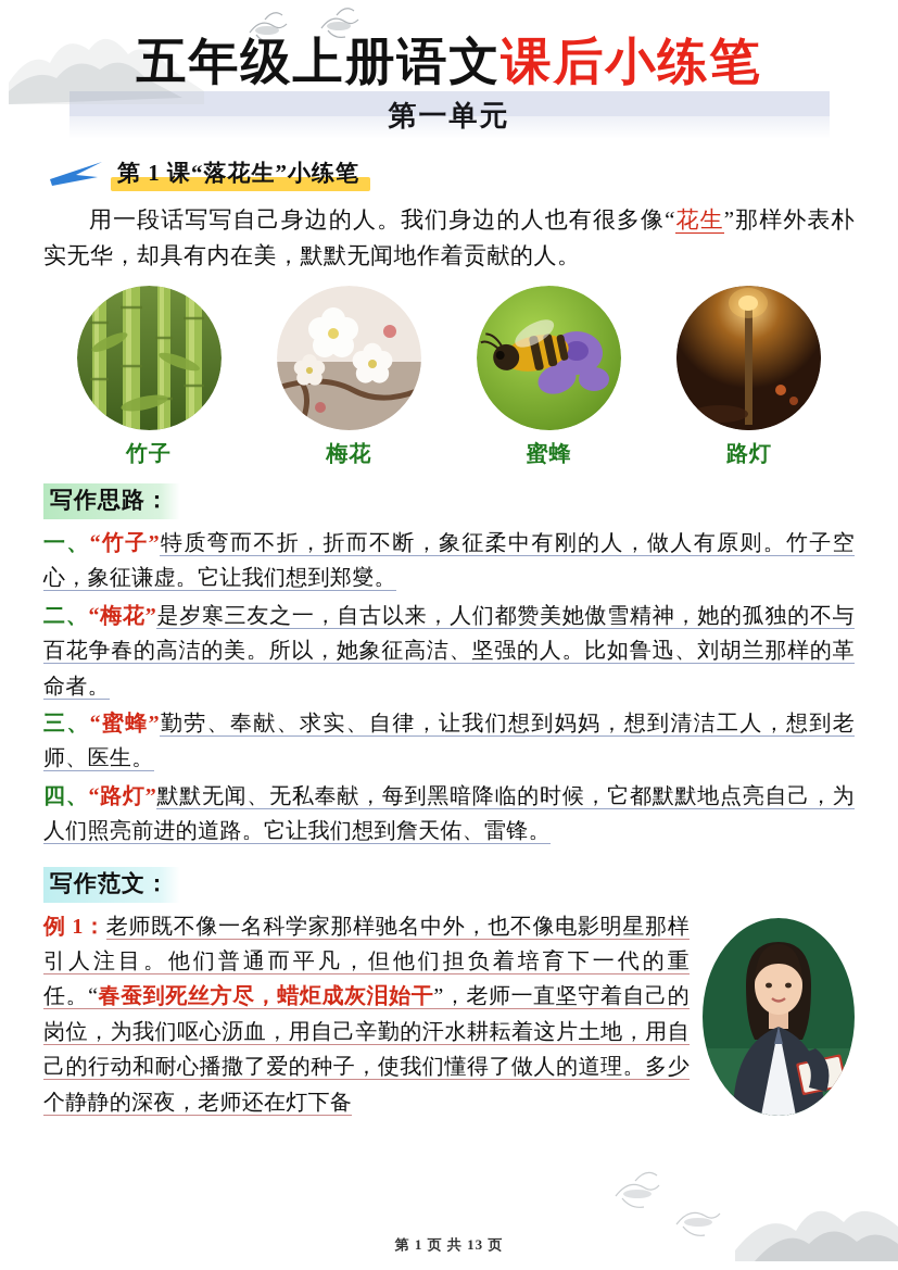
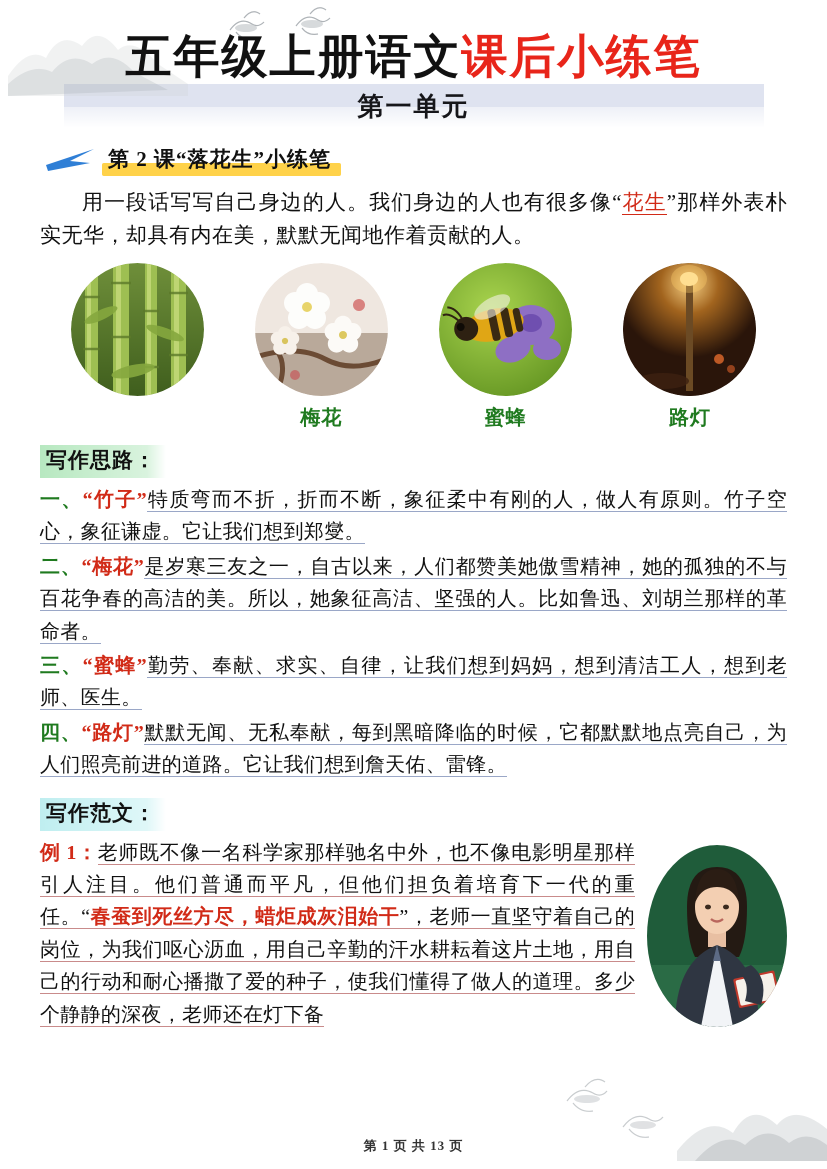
  五年级上册语文课后小练笔
  第一单元
- 第 1 课“落花生”小练笔
+ 第 2 课“落花生”小练笔
  用一段话写写自己身边的人。我们身边的人也有很多像“花生”那样外表朴实无华，却具有内在美，默默无闻地作着贡献的人。
- 竹子
  梅花
  蜜蜂
  路灯
  写作思路：
  一、“竹子”特质弯而不折，折而不断，象征柔中有刚的人，做人有原则。竹子空心，象征谦虚。它让我们想到郑燮。
  二、“梅花”是岁寒三友之一，自古以来，人们都赞美她傲雪精神，她的孤独的不与百花争春的高洁的美。所以，她象征高洁、坚强的人。比如鲁迅、刘胡兰那样的革命者。
  三、“蜜蜂”勤劳、奉献、求实、自律，让我们想到妈妈，想到清洁工人，想到老师、医生。
  四、“路灯”默默无闻、无私奉献，每到黑暗降临的时候，它都默默地点亮自己，为人们照亮前进的道路。它让我们想到詹天佑、雷锋。
  写作范文：
  例 1：老师既不像一名科学家那样驰名中外，也不像电影明星那样引人注目。他们普通而平凡，但他们担负着培育下一代的重任。“春蚕到死丝方尽，蜡炬成灰泪始干”，老师一直坚守着自己的岗位，为我们呕心沥血，用自己辛勤的汗水耕耘着这片土地，用自己的行动和耐心播撒了爱的种子，使我们懂得了做人的道理。多少个静静的深夜，老师还在灯下备
  第 1 页 共 13 页
